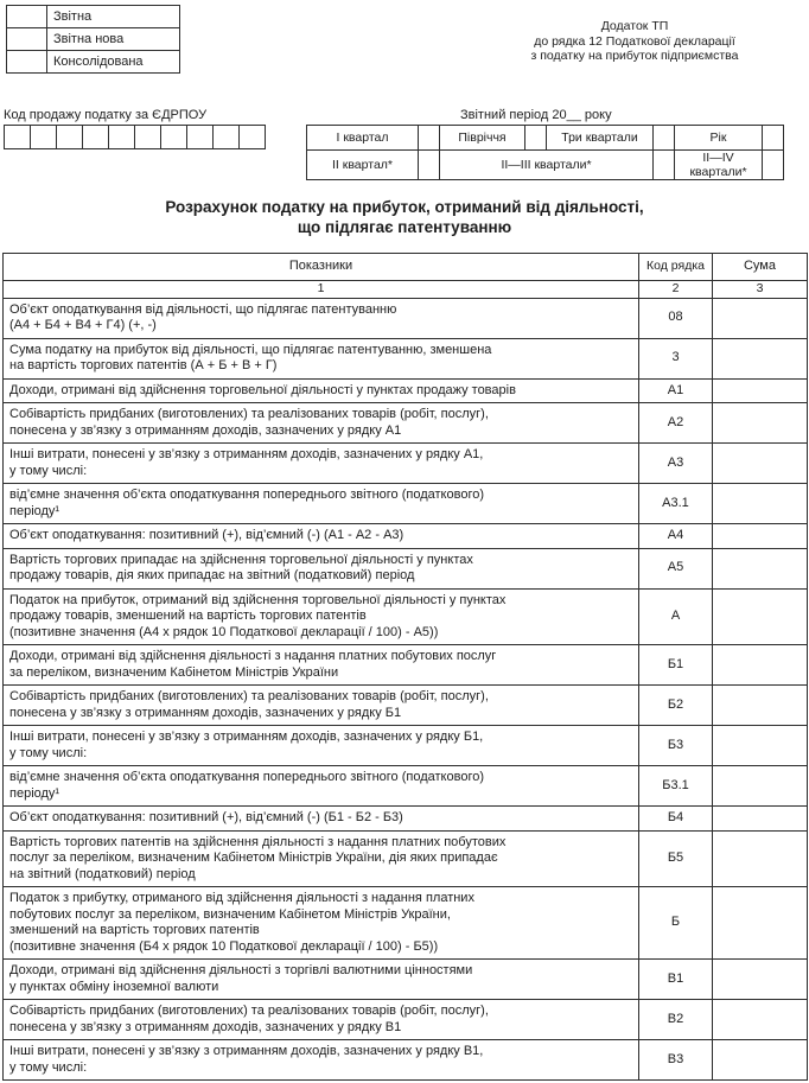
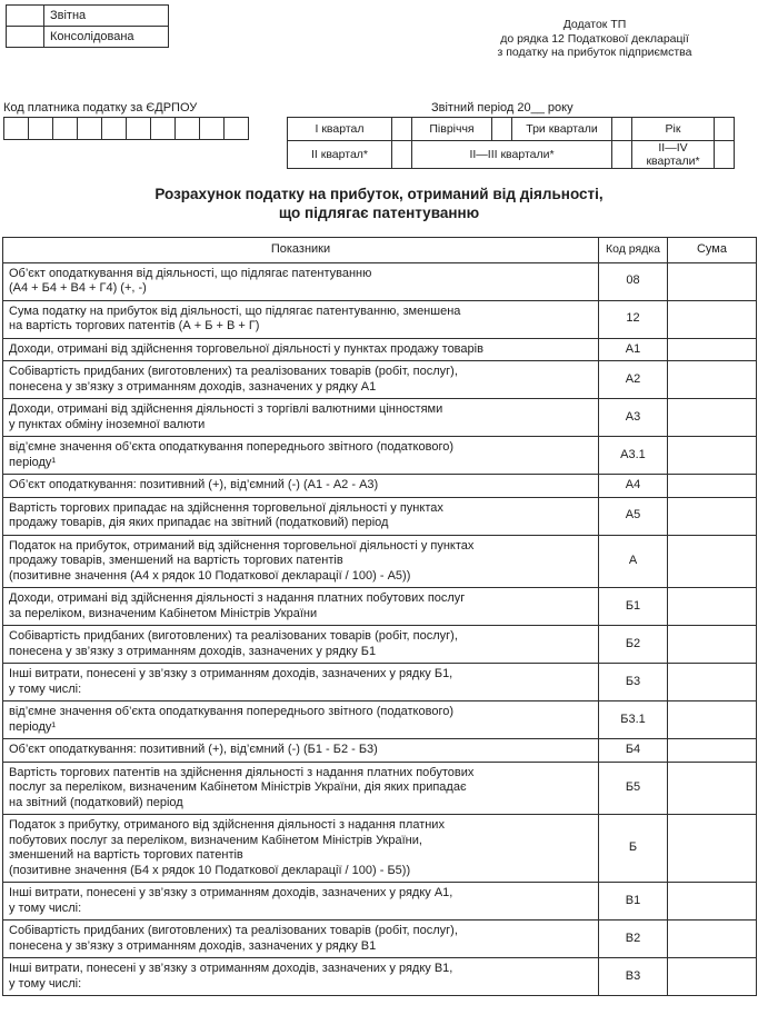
  	Звітна
- 	Звітна нова
  	Консолідована
  Додаток ТП
  до рядка 12 Податкової декларації
  з податку на прибуток підприємства
- Код продажу податку за ЄДРПОУ
+ Код платника податку за ЄДРПОУ
  Звітний період 20__ року
  І квартал		Півріччя		Три квартали		Рік
  ІІ квартал*		ІІ—ІІІ квартали*		ІІ—IV квартали*
  Розрахунок податку на прибуток, отриманий від діяльності,
  що підлягає патентуванню
  Показники	Код рядка	Сума
- 1	2	3
  Об’єкт оподаткування від діяльності, що підлягає патентуванню (А4 + Б4 + В4 + Г4) (+, -)	08
- Сума податку на прибуток від діяльності, що підлягає патентуванню, зменшена на вартість торгових патентів (А + Б + В + Г)	3
+ Сума податку на прибуток від діяльності, що підлягає патентуванню, зменшена на вартість торгових патентів (А + Б + В + Г)	12
  Доходи, отримані від здійснення торговельної діяльності у пунктах продажу товарів	А1
  Собівартість придбаних (виготовлених) та реалізованих товарів (робіт, послуг), понесена у зв’язку з отриманням доходів, зазначених у рядку А1	А2
- Інші витрати, понесені у зв’язку з отриманням доходів, зазначених у рядку А1, у тому числі:	А3
+ Доходи, отримані від здійснення діяльності з торгівлі валютними цінностями у пунктах обміну іноземної валюти	А3
  від’ємне значення об’єкта оподаткування попереднього звітного (податкового) періоду¹	А3.1
  Об’єкт оподаткування: позитивний (+), від’ємний (-) (А1 - А2 - А3)	А4
  Вартість торгових припадає на здійснення торговельної діяльності у пунктах продажу товарів, дія яких припадає на звітний (податковий) період	А5
  Податок на прибуток, отриманий від здійснення торговельної діяльності у пунктах продажу товарів, зменшений на вартість торгових патентів (позитивне значення (А4 х рядок 10 Податкової декларації / 100) - А5))	А
  Доходи, отримані від здійснення діяльності з надання платних побутових послуг за переліком, визначеним Кабінетом Міністрів України	Б1
  Собівартість придбаних (виготовлених) та реалізованих товарів (робіт, послуг), понесена у зв’язку з отриманням доходів, зазначених у рядку Б1	Б2
  Інші витрати, понесені у зв’язку з отриманням доходів, зазначених у рядку Б1, у тому числі:	Б3
  від’ємне значення об’єкта оподаткування попереднього звітного (податкового) періоду¹	Б3.1
  Об’єкт оподаткування: позитивний (+), від’ємний (-) (Б1 - Б2 - Б3)	Б4
  Вартість торгових патентів на здійснення діяльності з надання платних побутових послуг за переліком, визначеним Кабінетом Міністрів України, дія яких припадає на звітний (податковий) період	Б5
  Податок з прибутку, отриманого від здійснення діяльності з надання платних побутових послуг за переліком, визначеним Кабінетом Міністрів України, зменшений на вартість торгових патентів (позитивне значення (Б4 х рядок 10 Податкової декларації / 100) - Б5))	Б
- Доходи, отримані від здійснення діяльності з торгівлі валютними цінностями у пунктах обміну іноземної валюти	В1
+ Інші витрати, понесені у зв’язку з отриманням доходів, зазначених у рядку А1, у тому числі:	В1
  Собівартість придбаних (виготовлених) та реалізованих товарів (робіт, послуг), понесена у зв’язку з отриманням доходів, зазначених у рядку В1	В2
  Інші витрати, понесені у зв’язку з отриманням доходів, зазначених у рядку В1, у тому числі:	В3
